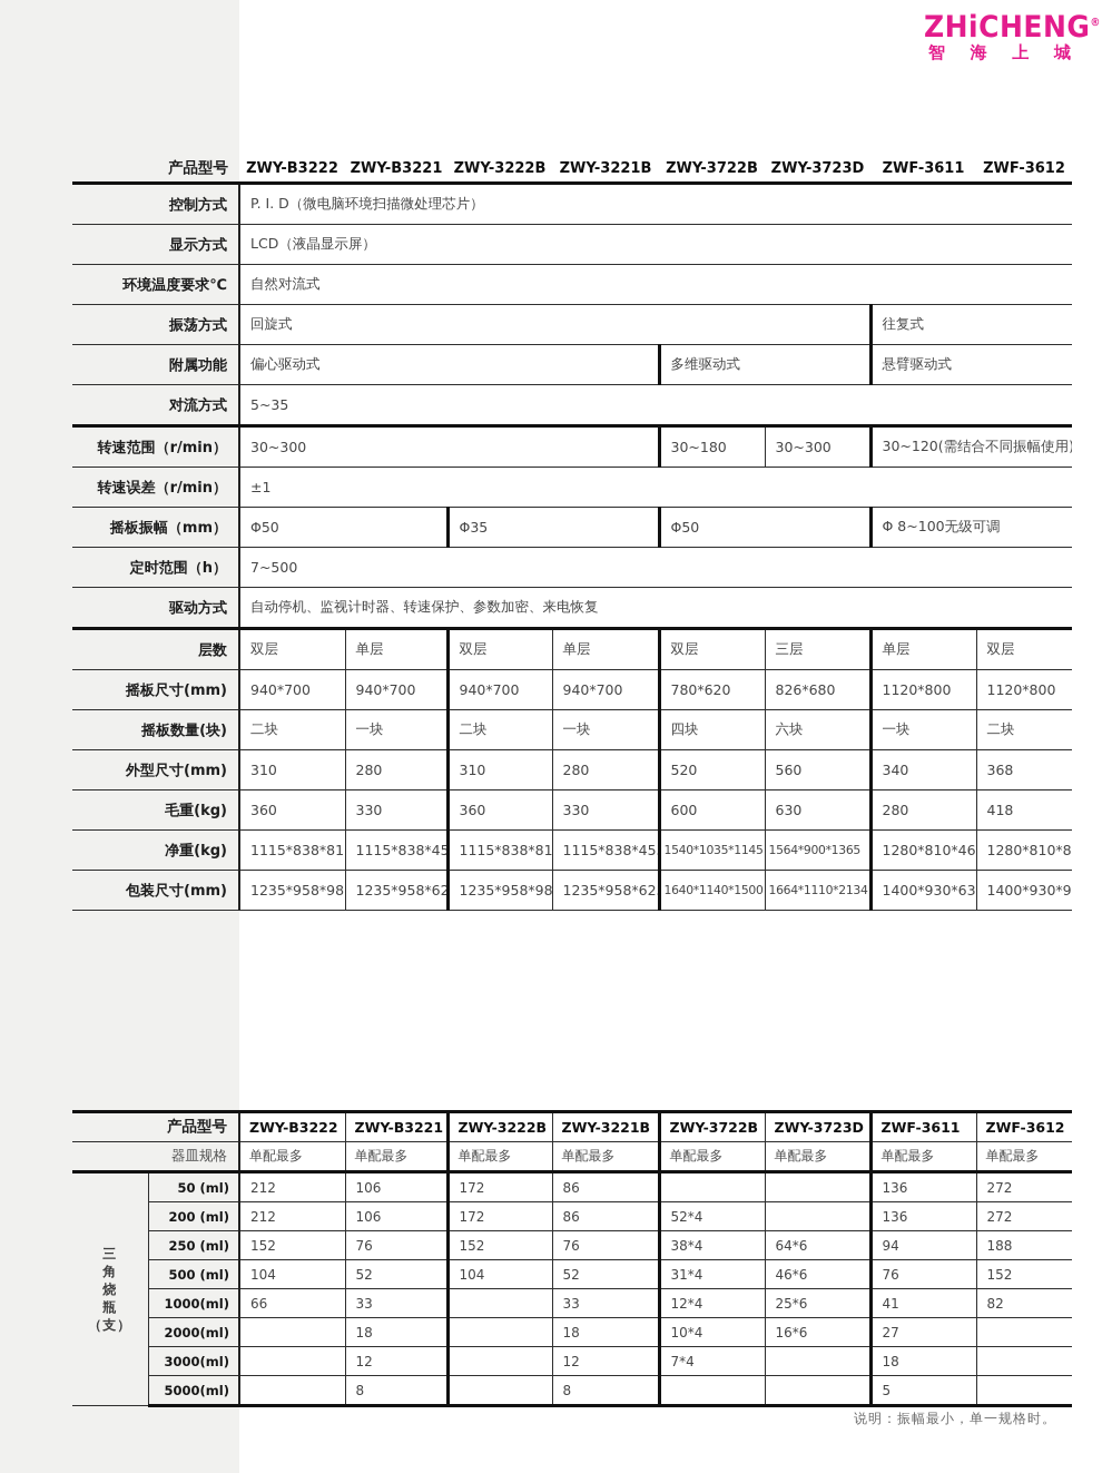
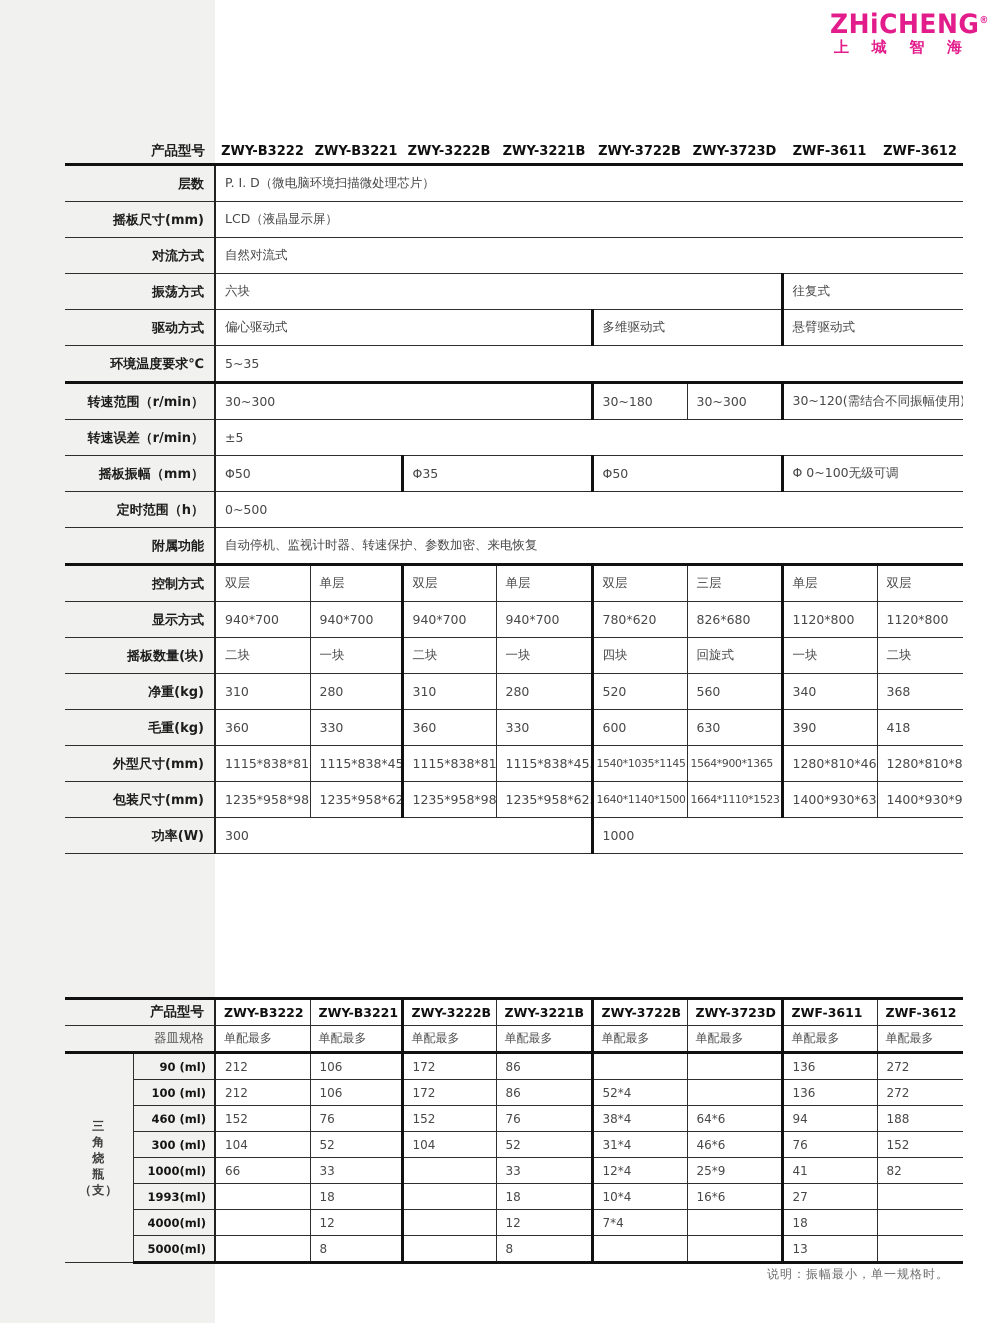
  ZHiCHENG®
- 智
+ 上
- 海
+ 城
- 上
+ 智
- 城
+ 海
  产品型号	ZWY-B3222	ZWY-B3221	ZWY-3222B	ZWY-3221B	ZWY-3722B	ZWY-3723D	ZWF-3611	ZWF-3612
- 控制方式	P. I. D（微电脑环境扫描微处理芯片）
+ 层数	P. I. D（微电脑环境扫描微处理芯片）
- 显示方式	LCD（液晶显示屏）
+ 摇板尺寸(mm)	LCD（液晶显示屏）
- 环境温度要求℃	自然对流式
+ 对流方式	自然对流式
- 振荡方式	回旋式	往复式
+ 振荡方式	六块	往复式
- 附属功能	偏心驱动式	多维驱动式	悬臂驱动式
+ 驱动方式	偏心驱动式	多维驱动式	悬臂驱动式
- 对流方式	5~35
+ 环境温度要求℃	5~35
  转速范围（r/min）	30~300	30~180	30~300	30~120(需结合不同振幅使用)
- 转速误差（r/min）	±1
+ 转速误差（r/min）	±5
- 摇板振幅（mm）	Φ50	Φ35	Φ50	Φ 8~100无级可调
+ 摇板振幅（mm）	Φ50	Φ35	Φ50	Φ 0~100无级可调
- 定时范围（h）	7~500
+ 定时范围（h）	0~500
- 驱动方式	自动停机、监视计时器、转速保护、参数加密、来电恢复
+ 附属功能	自动停机、监视计时器、转速保护、参数加密、来电恢复
- 层数	双层	单层	双层	单层	双层	三层	单层	双层
+ 控制方式	双层	单层	双层	单层	双层	三层	单层	双层
- 摇板尺寸(mm)	940*700	940*700	940*700	940*700	780*620	826*680	1120*800	1120*800
+ 显示方式	940*700	940*700	940*700	940*700	780*620	826*680	1120*800	1120*800
- 摇板数量(块)	二块	一块	二块	一块	四块	六块	一块	二块
+ 摇板数量(块)	二块	一块	二块	一块	四块	回旋式	一块	二块
- 外型尺寸(mm)	310	280	310	280	520	560	340	368
+ 净重(kg)	310	280	310	280	520	560	340	368
- 毛重(kg)	360	330	360	330	600	630	280	418
+ 毛重(kg)	360	330	360	330	600	630	390	418
- 净重(kg)	1115*838*81	1115*838*45	1115*838*81	1115*838*45	1540*1035*1145	1564*900*1365	1280*810*46	1280*810*8
+ 外型尺寸(mm)	1115*838*81	1115*838*45	1115*838*81	1115*838*45	1540*1035*1145	1564*900*1365	1280*810*46	1280*810*8
- 包装尺寸(mm)	1235*958*98	1235*958*62	1235*958*98	1235*958*62	1640*1140*1500	1664*1110*2134	1400*930*63	1400*930*9
+ 包装尺寸(mm)	1235*958*98	1235*958*62	1235*958*98	1235*958*62	1640*1140*1500	1664*1110*1523	1400*930*63	1400*930*9
+ 功率(W)	300	1000
  产品型号	ZWY-B3222	ZWY-B3221	ZWY-3222B	ZWY-3221B	ZWY-3722B	ZWY-3723D	ZWF-3611	ZWF-3612
  器皿规格	单配最多	单配最多	单配最多	单配最多	单配最多	单配最多	单配最多	单配最多
- 三角烧瓶（支）	50 (ml)	212	106	172	86			136	272
+ 三角烧瓶（支）	90 (ml)	212	106	172	86			136	272
- 200 (ml)	212	106	172	86	52*4		136	272
+ 100 (ml)	212	106	172	86	52*4		136	272
- 250 (ml)	152	76	152	76	38*4	64*6	94	188
+ 460 (ml)	152	76	152	76	38*4	64*6	94	188
- 500 (ml)	104	52	104	52	31*4	46*6	76	152
+ 300 (ml)	104	52	104	52	31*4	46*6	76	152
- 1000(ml)	66	33		33	12*4	25*6	41	82
+ 1000(ml)	66	33		33	12*4	25*9	41	82
- 2000(ml)		18		18	10*4	16*6	27
+ 1993(ml)		18		18	10*4	16*6	27
- 3000(ml)		12		12	7*4		18
+ 4000(ml)		12		12	7*4		18
- 5000(ml)		8		8			5
+ 5000(ml)		8		8			13
  说明：振幅最小，单一规格时。
